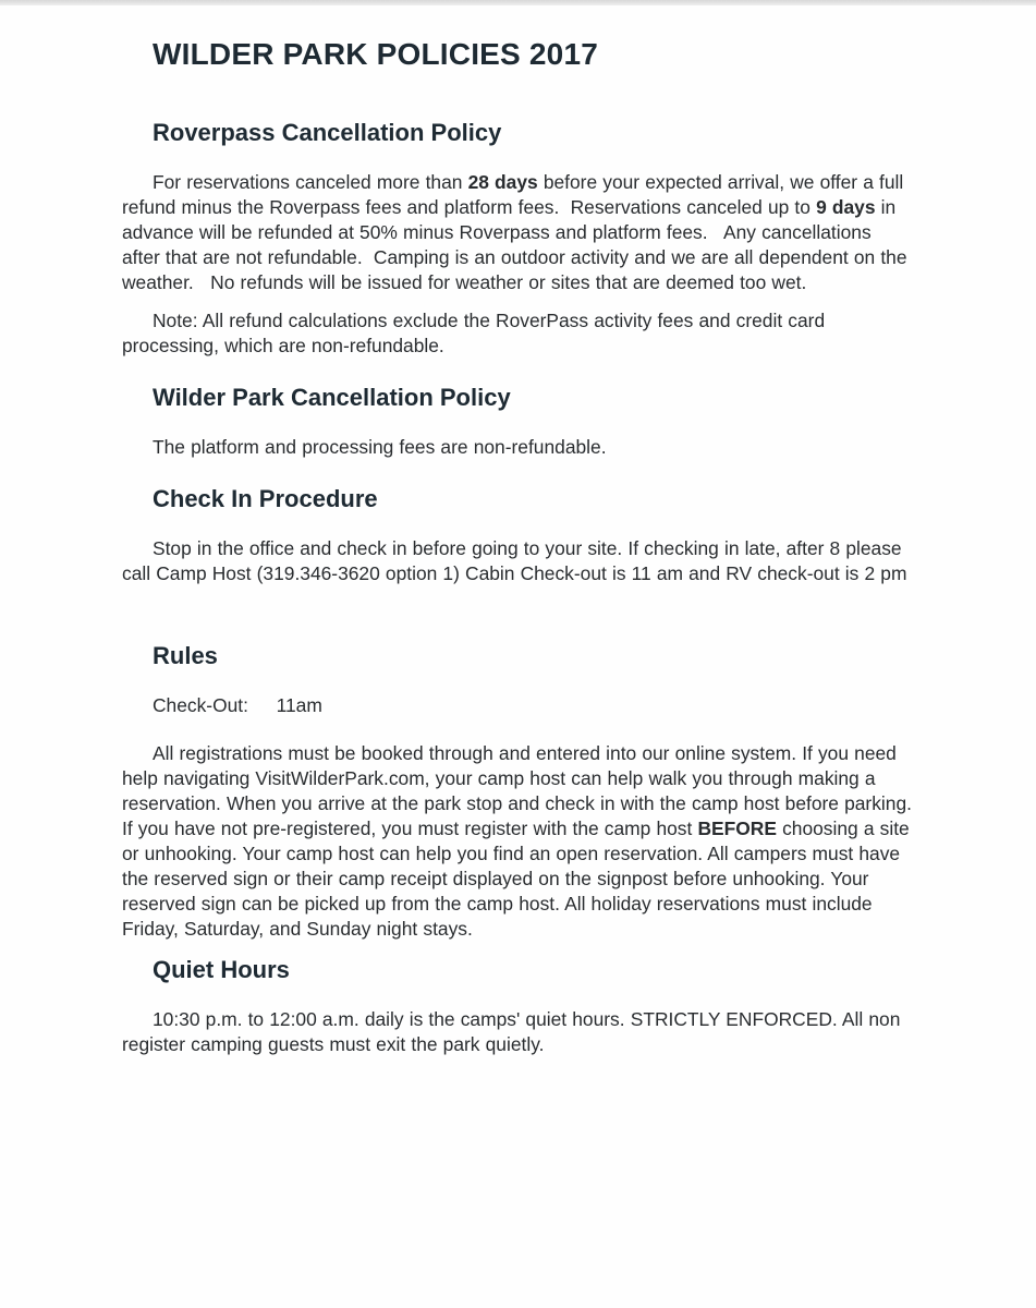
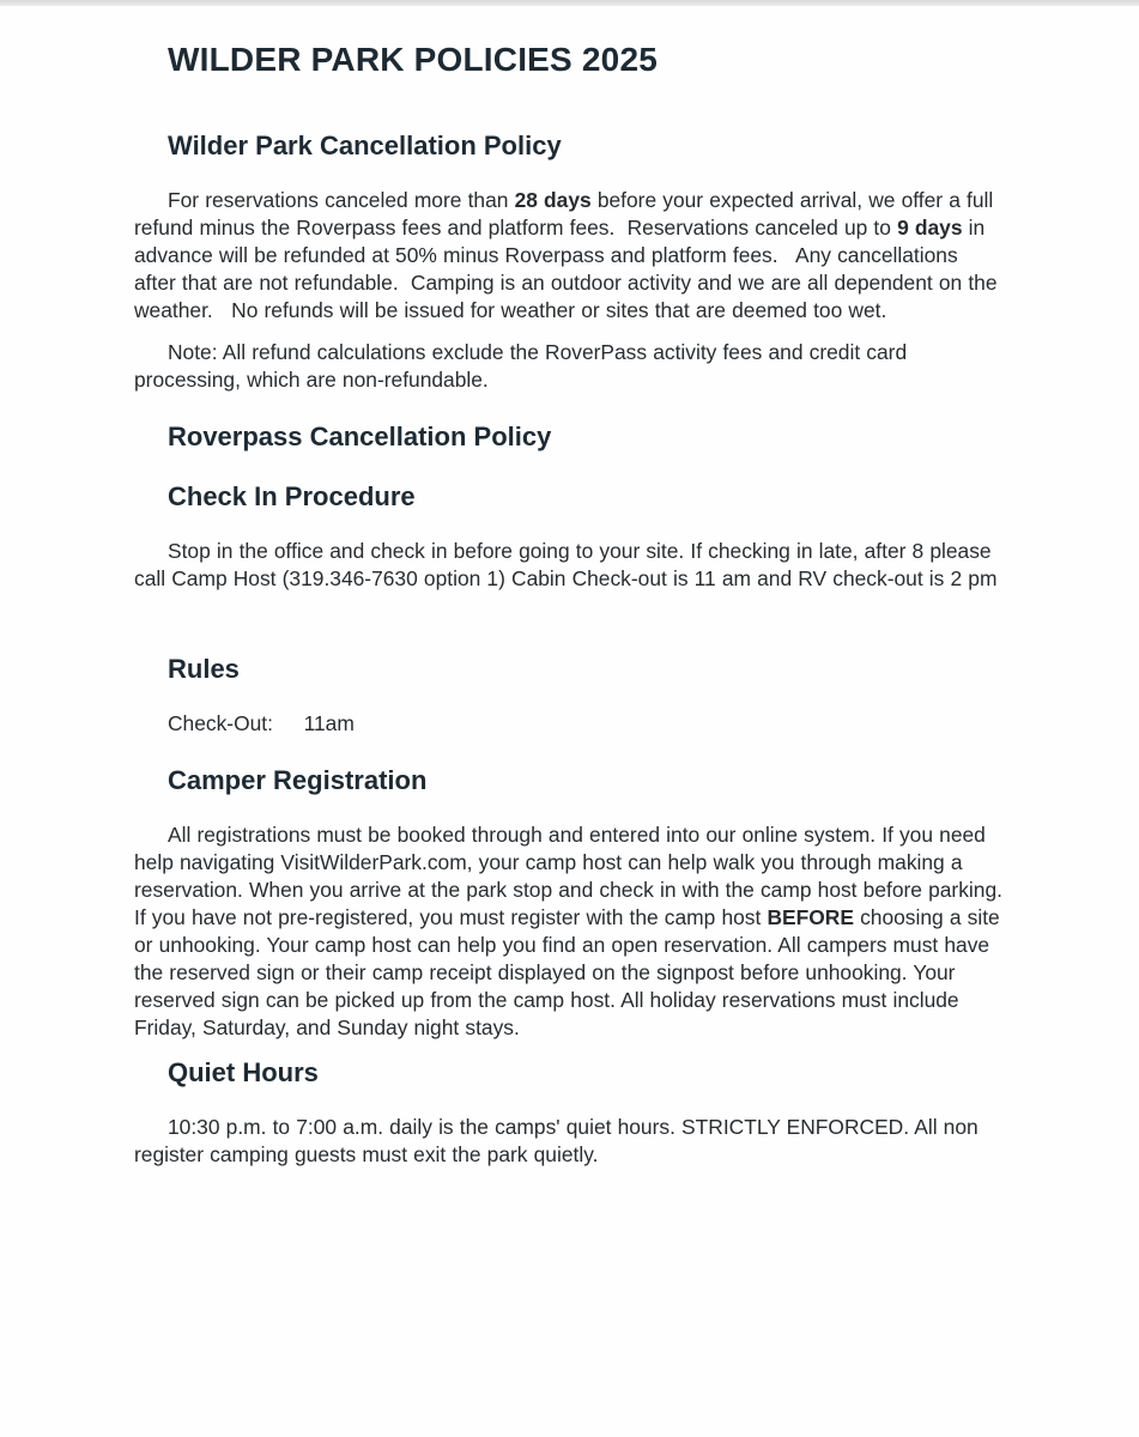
- WILDER PARK POLICIES 2017
+ WILDER PARK POLICIES 2025
- Roverpass Cancellation Policy
+ Wilder Park Cancellation Policy
  For reservations canceled more than 28 days before your expected arrival, we offer a full refund minus the Roverpass fees and platform fees. Reservations canceled up to 9 days in advance will be refunded at 50% minus Roverpass and platform fees. Any cancellations after that are not refundable. Camping is an outdoor activity and we are all dependent on the weather. No refunds will be issued for weather or sites that are deemed too wet.
  Note: All refund calculations exclude the RoverPass activity fees and credit card processing, which are non-refundable.
- Wilder Park Cancellation Policy
+ Roverpass Cancellation Policy
- The platform and processing fees are non-refundable.
  Check In Procedure
- Stop in the office and check in before going to your site. If checking in late, after 8 please call Camp Host (319.346-3620 option 1) Cabin Check-out is 11 am and RV check-out is 2 pm
+ Stop in the office and check in before going to your site. If checking in late, after 8 please call Camp Host (319.346-7630 option 1) Cabin Check-out is 11 am and RV check-out is 2 pm
  Rules
  Check-Out: 11am
+ Camper Registration
  All registrations must be booked through and entered into our online system. If you need help navigating VisitWilderPark.com, your camp host can help walk you through making a reservation. When you arrive at the park stop and check in with the camp host before parking. If you have not pre-registered, you must register with the camp host BEFORE choosing a site or unhooking. Your camp host can help you find an open reservation. All campers must have the reserved sign or their camp receipt displayed on the signpost before unhooking. Your reserved sign can be picked up from the camp host. All holiday reservations must include Friday, Saturday, and Sunday night stays.
  Quiet Hours
- 10:30 p.m. to 12:00 a.m. daily is the camps' quiet hours. STRICTLY ENFORCED. All non register camping guests must exit the park quietly.
+ 10:30 p.m. to 7:00 a.m. daily is the camps' quiet hours. STRICTLY ENFORCED. All non register camping guests must exit the park quietly.
